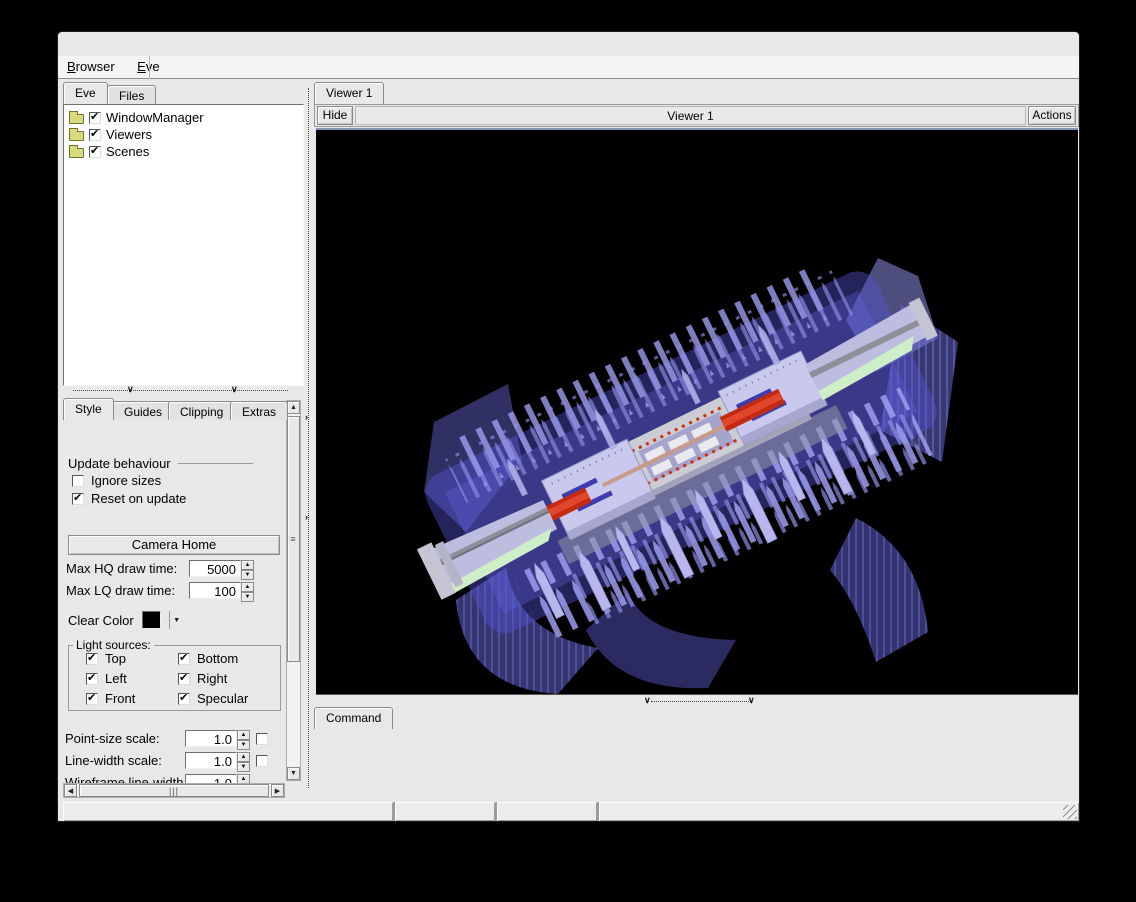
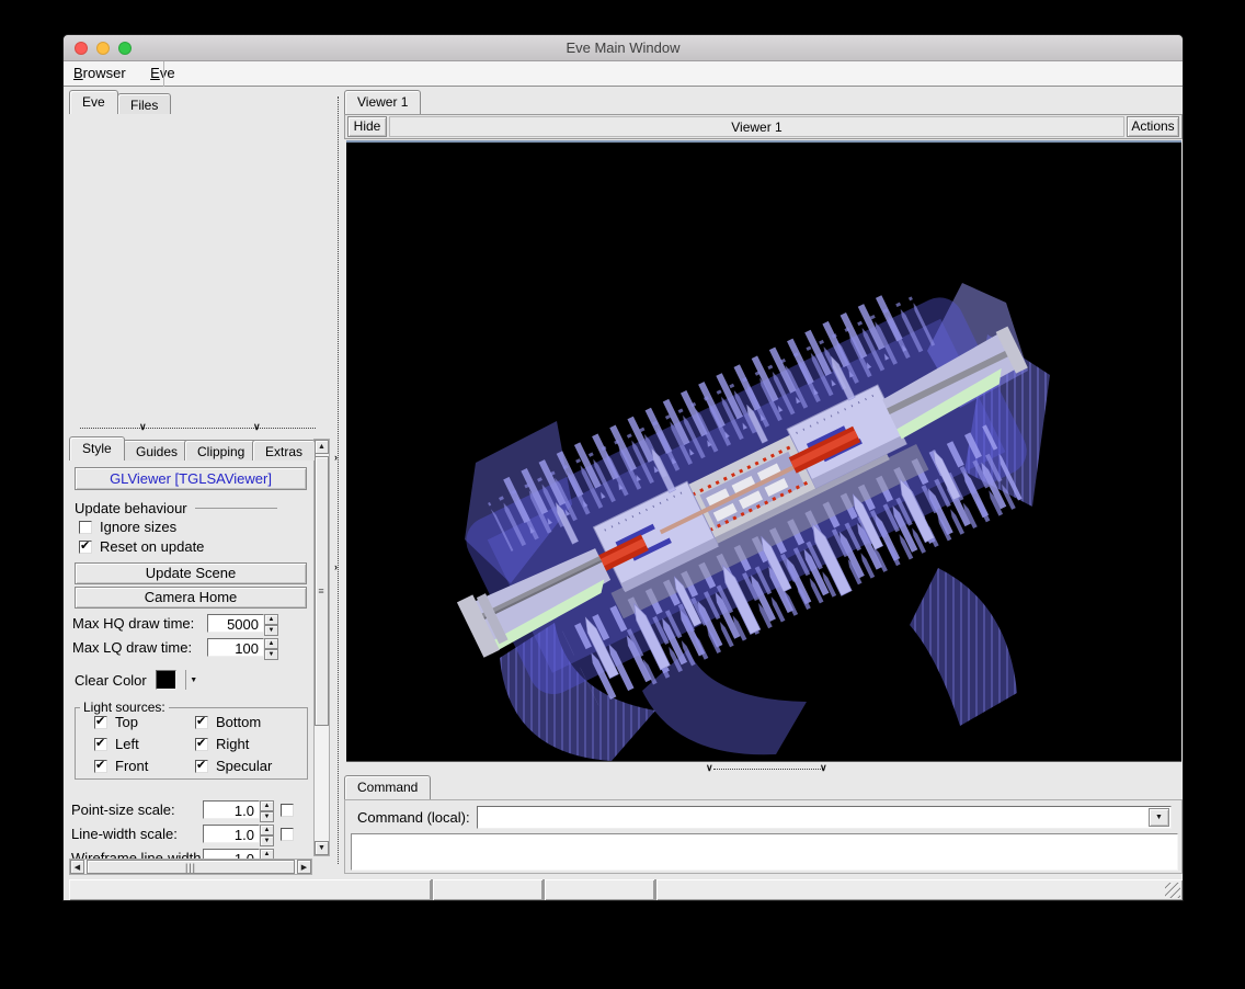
+ Eve Main Window
  Browser E e
  Eve
  Files
- WindowManager
- Viewers
- Scenes
  ∨
  ∨
  Style
  Guides
  Clipping
  Extras
+ GLViewer [TGLSAViewer]
  Update behaviour
  Ignore sizes
  Reset on update
+ Update Scene
  Camera Home
  Max HQ draw time:
  5000
  Max LQ draw time:
  100
  Clear Color
  Light sources:
  Top
  Bottom
  Left
  Right
  Front
  Specular
  Point-size scale:
  1.0
  Line-width scale:
  1.0
  ≡
  |||
  ›
  ›
  Viewer 1
  Hide
  Viewer 1
  Actions
  ∨
  ∨
  Command
+ Command (local):
